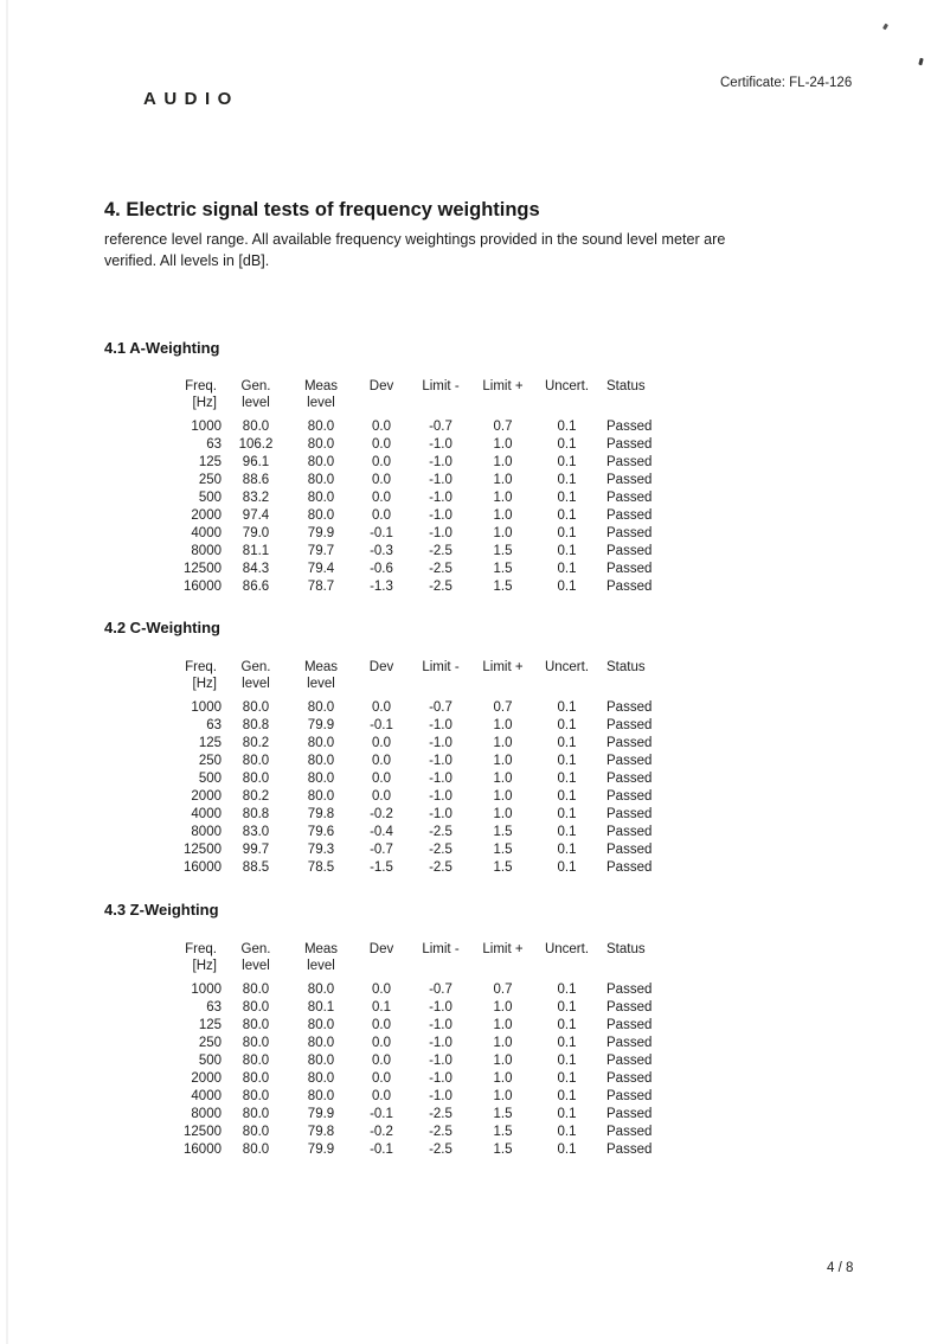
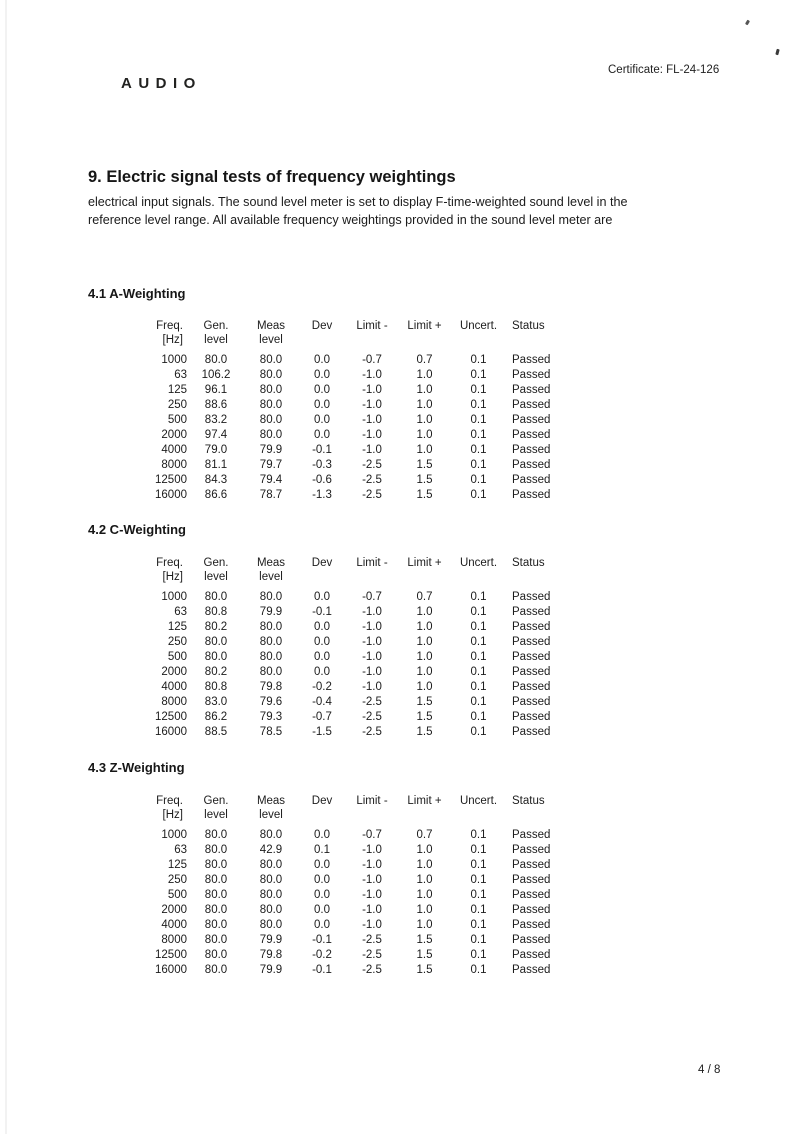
  AUDIO
  Certificate: FL-24-126
- 4. Electric signal tests of frequency weightings
+ 9. Electric signal tests of frequency weightings
+ electrical input signals. The sound level meter is set to display F-time-weighted sound level in the
  reference level range. All available frequency weightings provided in the sound level meter are
- verified. All levels in [dB].
  4.1 A-Weighting
  Freq.
  [Hz]
  Gen.
  level
  Meas
  level
  Dev
  Limit -
  Limit +
  Uncert.
  Status
  1000
  80.0
  80.0
  0.0
  -0.7
  0.7
  0.1
  Passed
  63
  106.2
  80.0
  0.0
  -1.0
  1.0
  0.1
  Passed
  125
  96.1
  80.0
  0.0
  -1.0
  1.0
  0.1
  Passed
  250
  88.6
  80.0
  0.0
  -1.0
  1.0
  0.1
  Passed
  500
  83.2
  80.0
  0.0
  -1.0
  1.0
  0.1
  Passed
  2000
  97.4
  80.0
  0.0
  -1.0
  1.0
  0.1
  Passed
  4000
  79.0
  79.9
  -0.1
  -1.0
  1.0
  0.1
  Passed
  8000
  81.1
  79.7
  -0.3
  -2.5
  1.5
  0.1
  Passed
  12500
  84.3
  79.4
  -0.6
  -2.5
  1.5
  0.1
  Passed
  16000
  86.6
  78.7
  -1.3
  -2.5
  1.5
  0.1
  Passed
  4.2 C-Weighting
  Freq.
  [Hz]
  Gen.
  level
  Meas
  level
  Dev
  Limit -
  Limit +
  Uncert.
  Status
  1000
  80.0
  80.0
  0.0
  -0.7
  0.7
  0.1
  Passed
  63
  80.8
  79.9
  -0.1
  -1.0
  1.0
  0.1
  Passed
  125
  80.2
  80.0
  0.0
  -1.0
  1.0
  0.1
  Passed
  250
  80.0
  80.0
  0.0
  -1.0
  1.0
  0.1
  Passed
  500
  80.0
  80.0
  0.0
  -1.0
  1.0
  0.1
  Passed
  2000
  80.2
  80.0
  0.0
  -1.0
  1.0
  0.1
  Passed
  4000
  80.8
  79.8
  -0.2
  -1.0
  1.0
  0.1
  Passed
  8000
  83.0
  79.6
  -0.4
  -2.5
  1.5
  0.1
  Passed
  12500
- 99.7
+ 86.2
  79.3
  -0.7
  -2.5
  1.5
  0.1
  Passed
  16000
  88.5
  78.5
  -1.5
  -2.5
  1.5
  0.1
  Passed
  4.3 Z-Weighting
  Freq.
  [Hz]
  Gen.
  level
  Meas
  level
  Dev
  Limit -
  Limit +
  Uncert.
  Status
  1000
  80.0
  80.0
  0.0
  -0.7
  0.7
  0.1
  Passed
  63
  80.0
- 80.1
+ 42.9
  0.1
  -1.0
  1.0
  0.1
  Passed
  125
  80.0
  80.0
  0.0
  -1.0
  1.0
  0.1
  Passed
  250
  80.0
  80.0
  0.0
  -1.0
  1.0
  0.1
  Passed
  500
  80.0
  80.0
  0.0
  -1.0
  1.0
  0.1
  Passed
  2000
  80.0
  80.0
  0.0
  -1.0
  1.0
  0.1
  Passed
  4000
  80.0
  80.0
  0.0
  -1.0
  1.0
  0.1
  Passed
  8000
  80.0
  79.9
  -0.1
  -2.5
  1.5
  0.1
  Passed
  12500
  80.0
  79.8
  -0.2
  -2.5
  1.5
  0.1
  Passed
  16000
  80.0
  79.9
  -0.1
  -2.5
  1.5
  0.1
  Passed
  4 / 8
